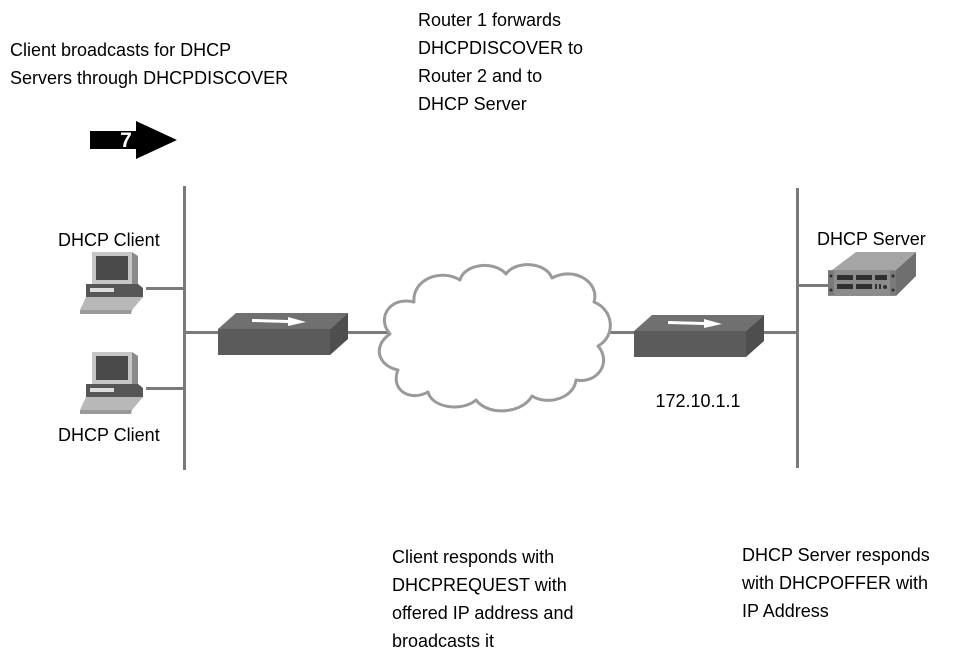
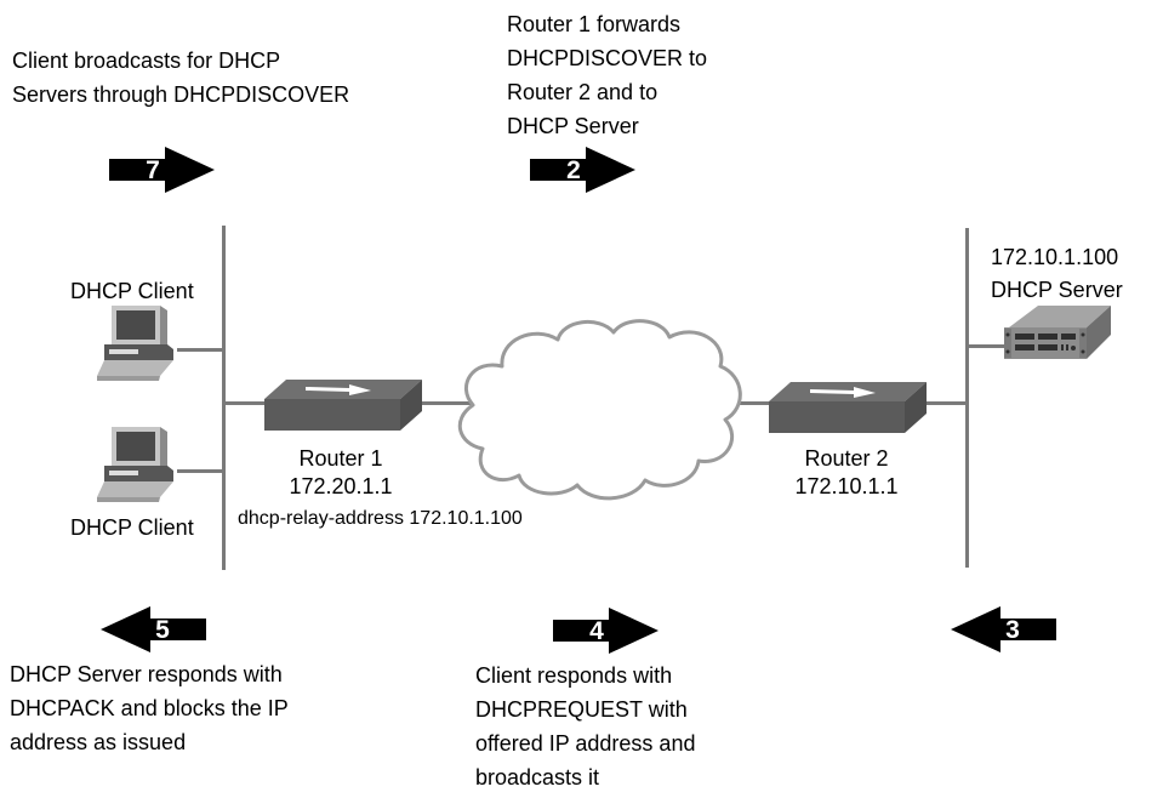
  DHCP Client
  DHCP Client
+ Router 1
+ 172.20.1.1
+ dhcp-relay-address 172.10.1.100
+ Router 2
  172.10.1.1
+ 172.10.1.100
  DHCP Server
  Client broadcasts for DHCP
  Servers through DHCPDISCOVER
  Router 1 forwards
  DHCPDISCOVER to
  Router 2 and to
  DHCP Server
- DHCP Server responds
- with DHCPOFFER with
- IP Address
  Client responds with
  DHCPREQUEST with
  offered IP address and
  broadcasts it
+ DHCP Server responds with
+ DHCPACK and blocks the IP
+ address as issued
  7
+ 2
+ 3
+ 4
+ 5
